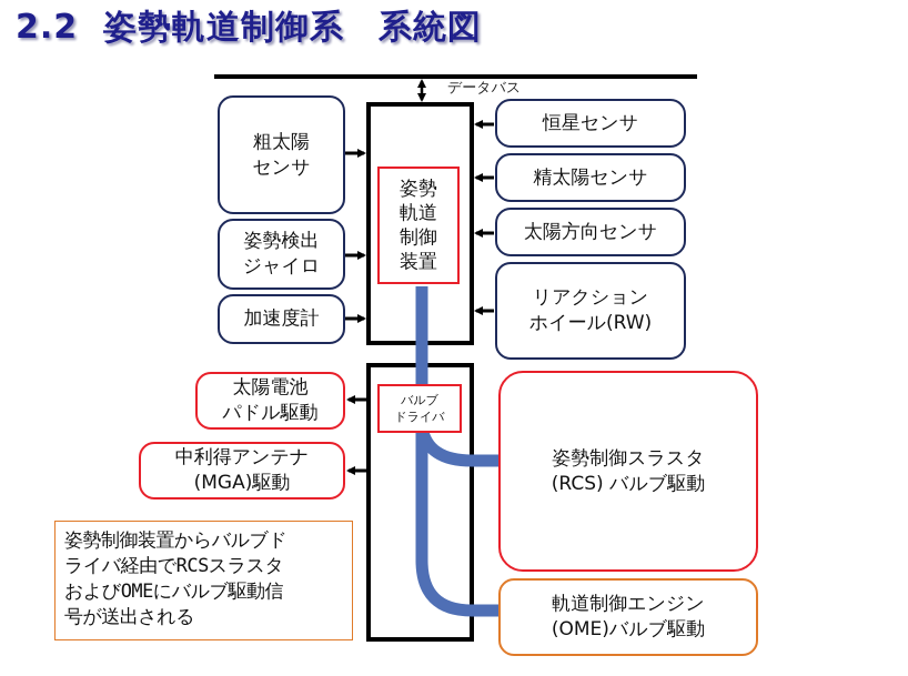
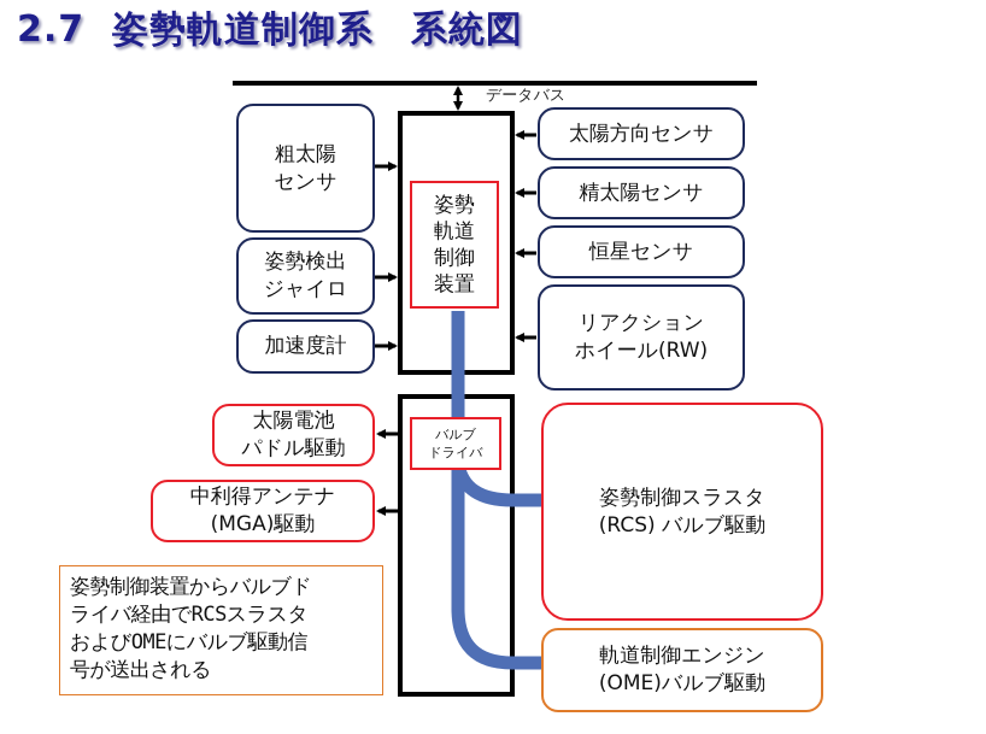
- 2.2 姿勢軌道制御系 系統図
+ 2.7 姿勢軌道制御系 系統図
  データバス
  姿勢
  軌道
  制御
  装置
  バルブ
  ドライバ
  粗太陽
  センサ
  姿勢検出
  ジャイロ
  加速度計
- 恒星センサ
+ 太陽方向センサ
  精太陽センサ
- 太陽方向センサ
+ 恒星センサ
  リアクション
  ホイール(RW)
  太陽電池
  パドル駆動
  中利得アンテナ
  (MGA)駆動
  姿勢制御スラスタ
  (RCS) バルブ駆動
  軌道制御エンジン
  (OME)バルブ駆動
  姿勢制御装置からバルブド
  ライバ経由でRCSスラスタ
  およびOMEにバルブ駆動信
  号が送出される
